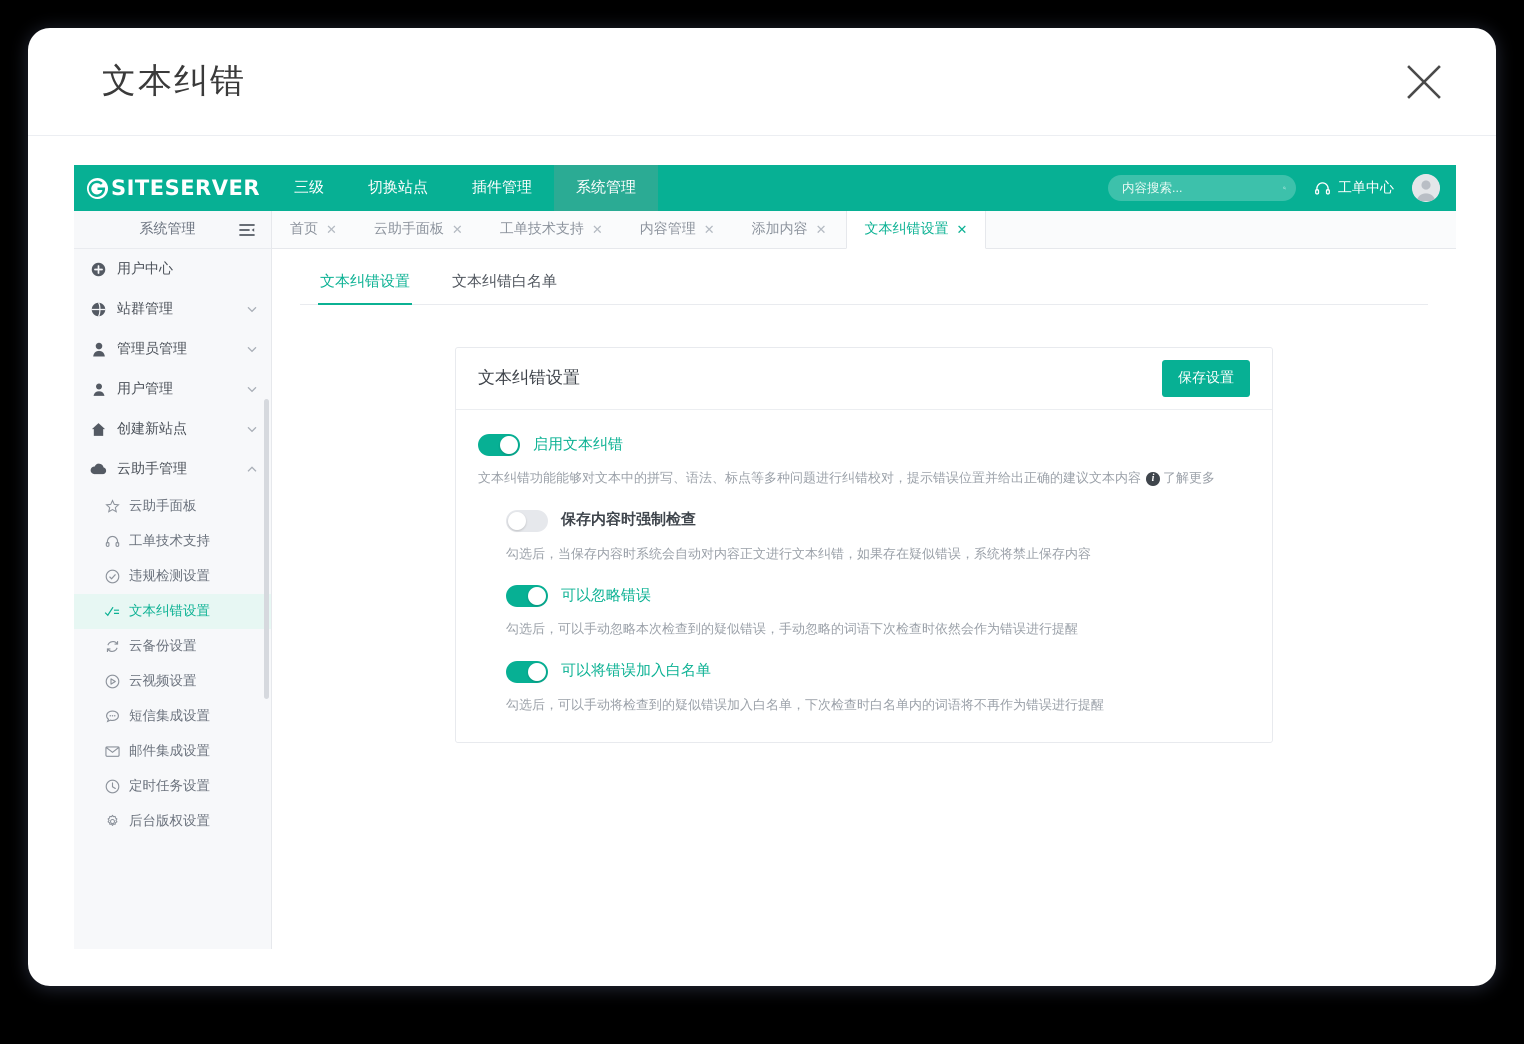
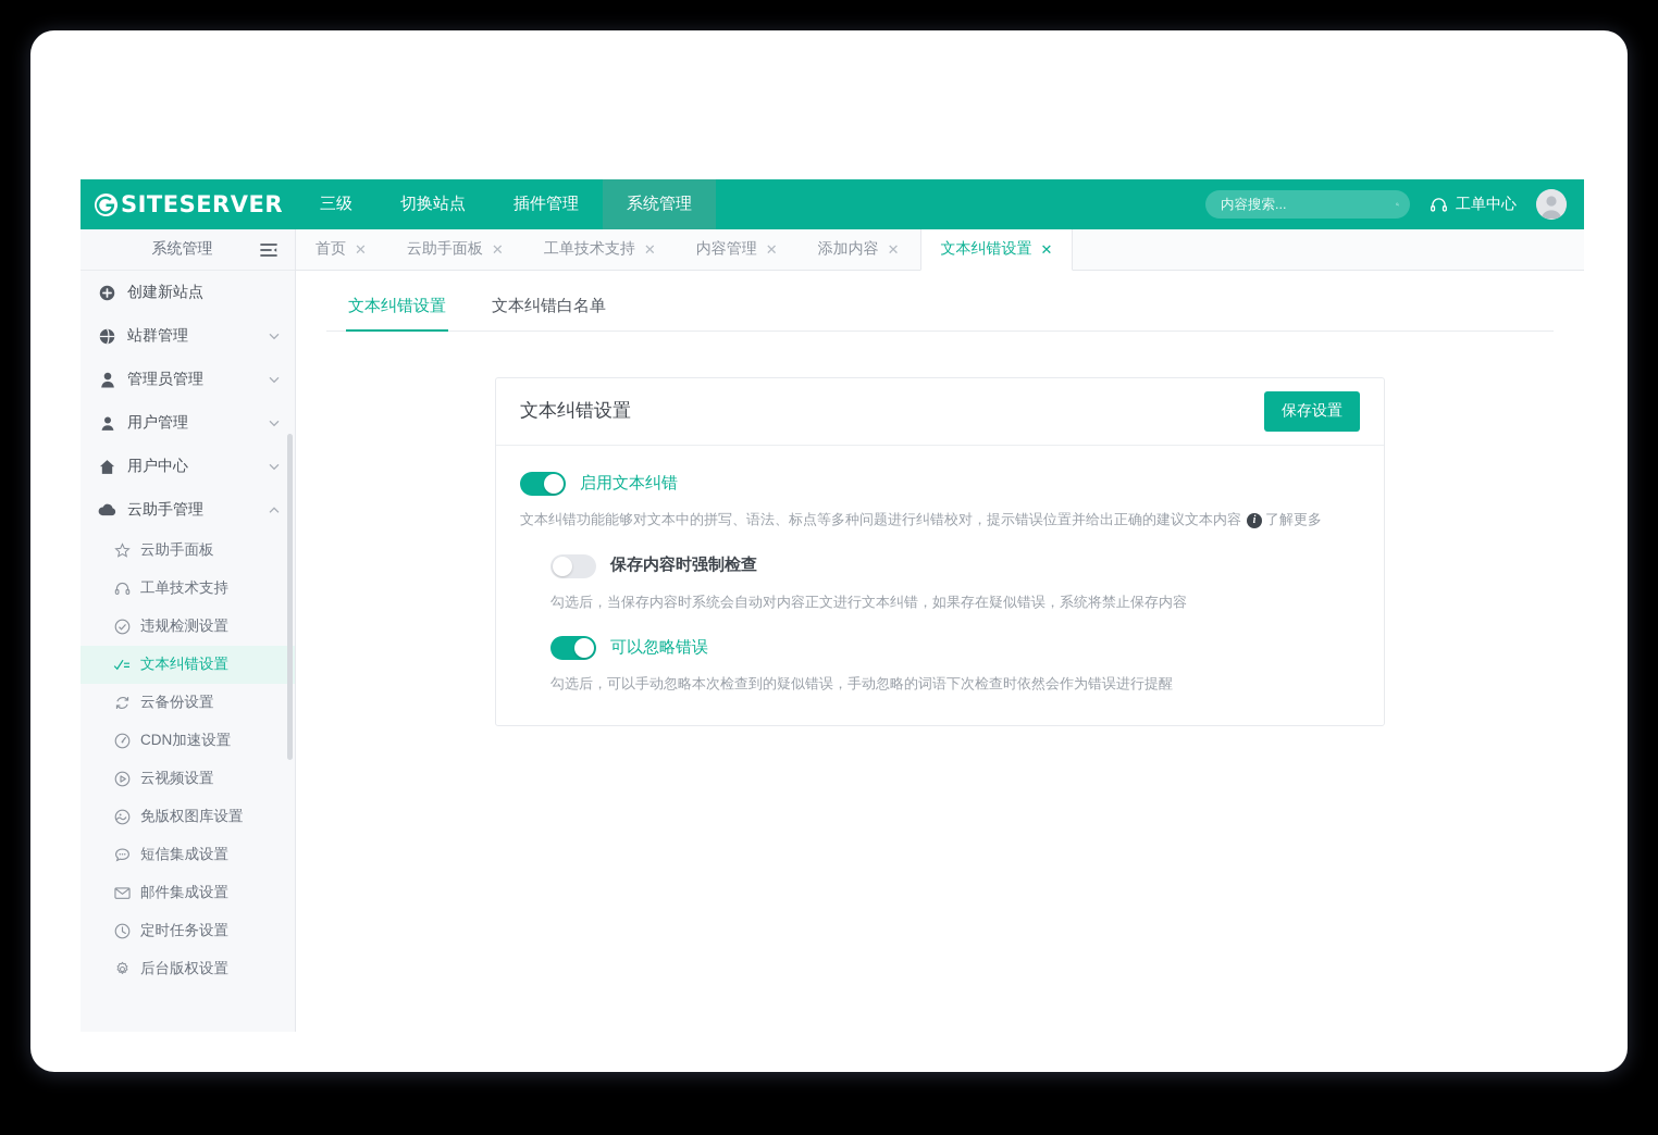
- 文本纠错
  SITESERVER
  三级
  切换站点
  插件管理
  系统管理
  内容搜索...
  工单中心
  系统管理
- 用户中心
+ 创建新站点
  站群管理
  管理员管理
  用户管理
- 创建新站点
+ 用户中心
  云助手管理
  云助手面板
  工单技术支持
  违规检测设置
  文本纠错设置
  云备份设置
+ CDN加速设置
  云视频设置
+ 免版权图库设置
  短信集成设置
  邮件集成设置
  定时任务设置
  后台版权设置
  首页
  ✕
  云助手面板
  ✕
  工单技术支持
  ✕
  内容管理
  ✕
  添加内容
  ✕
  文本纠错设置
  ✕
  文本纠错设置
  文本纠错白名单
  文本纠错设置
  保存设置
  启用文本纠错
  文本纠错功能能够对文本中的拼写、语法、标点等多种问题进行纠错校对，提示错误位置并给出正确的建议文本内容 i 了解更多
  保存内容时强制检查
  勾选后，当保存内容时系统会自动对内容正文进行文本纠错，如果存在疑似错误，系统将禁止保存内容
  可以忽略错误
  勾选后，可以手动忽略本次检查到的疑似错误，手动忽略的词语下次检查时依然会作为错误进行提醒
- 可以将错误加入白名单
- 勾选后，可以手动将检查到的疑似错误加入白名单，下次检查时白名单内的词语将不再作为错误进行提醒
